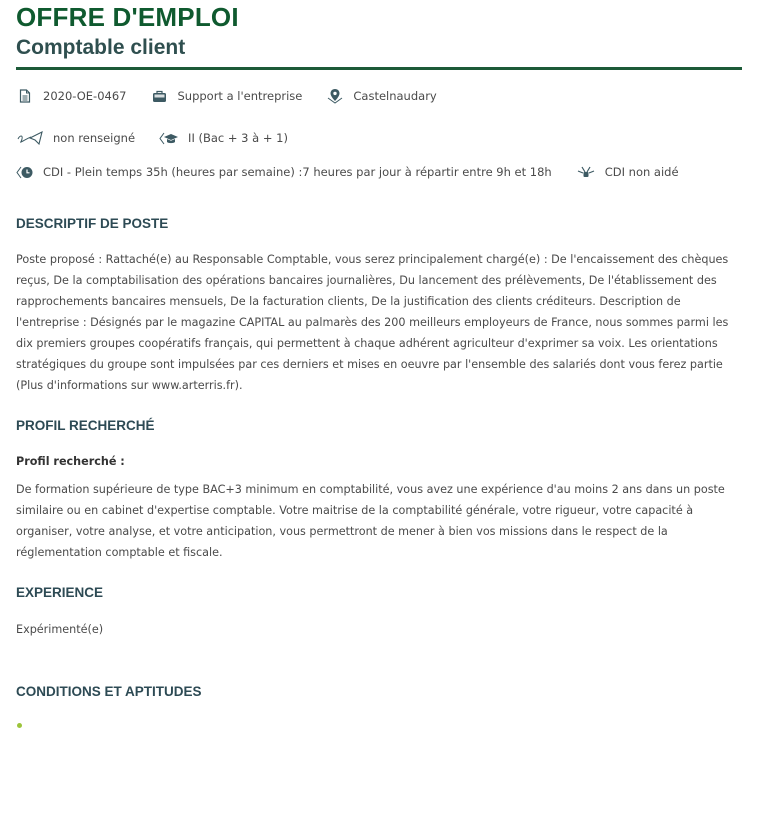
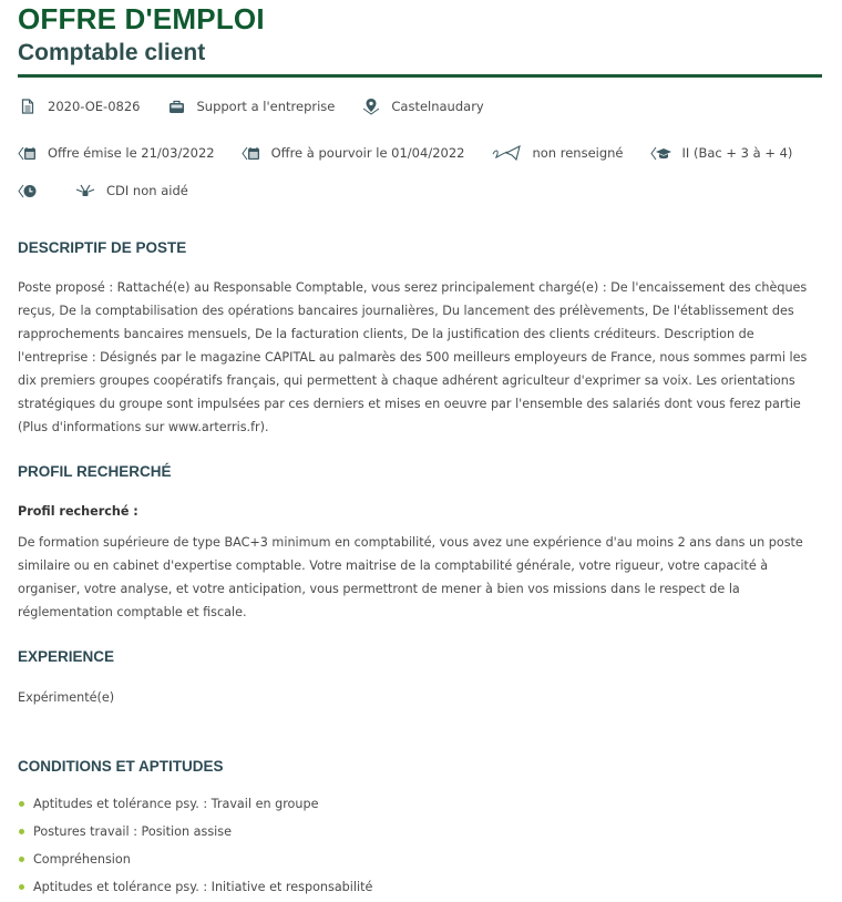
  OFFRE D'EMPLOI
  Comptable client
- 2020-OE-0467
+ 2020-OE-0826
  Support a l'entreprise
  Castelnaudary
+ Offre émise le 21/03/2022
+ Offre à pourvoir le 01/04/2022
  non renseigné
- II (Bac + 3 à + 1)
+ II (Bac + 3 à + 4)
- CDI - Plein temps 35h (heures par semaine) :7 heures par jour à répartir entre 9h et 18h
  CDI non aidé
  DESCRIPTIF DE POSTE
- Poste proposé : Rattaché(e) au Responsable Comptable, vous serez principalement chargé(e) : De l'encaissement des chèques reçus, De la comptabilisation des opérations bancaires journalières, Du lancement des prélèvements, De l'établissement des rapprochements bancaires mensuels, De la facturation clients, De la justification des clients créditeurs. Description de l'entreprise : Désignés par le magazine CAPITAL au palmarès des 200 meilleurs employeurs de France, nous sommes parmi les dix premiers groupes coopératifs français, qui permettent à chaque adhérent agriculteur d'exprimer sa voix. Les orientations stratégiques du groupe sont impulsées par ces derniers et mises en oeuvre par l'ensemble des salariés dont vous ferez partie (Plus d'informations sur www.arterris.fr).
+ Poste proposé : Rattaché(e) au Responsable Comptable, vous serez principalement chargé(e) : De l'encaissement des chèques reçus, De la comptabilisation des opérations bancaires journalières, Du lancement des prélèvements, De l'établissement des rapprochements bancaires mensuels, De la facturation clients, De la justification des clients créditeurs. Description de l'entreprise : Désignés par le magazine CAPITAL au palmarès des 500 meilleurs employeurs de France, nous sommes parmi les dix premiers groupes coopératifs français, qui permettent à chaque adhérent agriculteur d'exprimer sa voix. Les orientations stratégiques du groupe sont impulsées par ces derniers et mises en oeuvre par l'ensemble des salariés dont vous ferez partie (Plus d'informations sur www.arterris.fr).
  PROFIL RECHERCHÉ
  Profil recherché :
  De formation supérieure de type BAC+3 minimum en comptabilité, vous avez une expérience d'au moins 2 ans dans un poste similaire ou en cabinet d'expertise comptable. Votre maitrise de la comptabilité générale, votre rigueur, votre capacité à organiser, votre analyse, et votre anticipation, vous permettront de mener à bien vos missions dans le respect de la réglementation comptable et fiscale.
  EXPERIENCE
  Expérimenté(e)
  CONDITIONS ET APTITUDES
+ Aptitudes et tolérance psy. : Travail en groupe
+ Postures travail : Position assise
+ Compréhension
+ Aptitudes et tolérance psy. : Initiative et responsabilité
